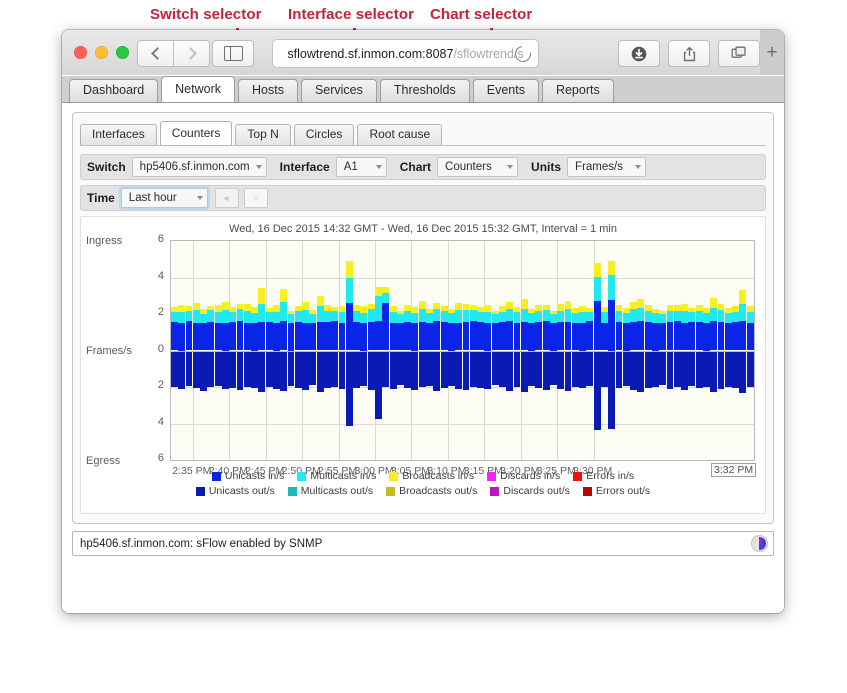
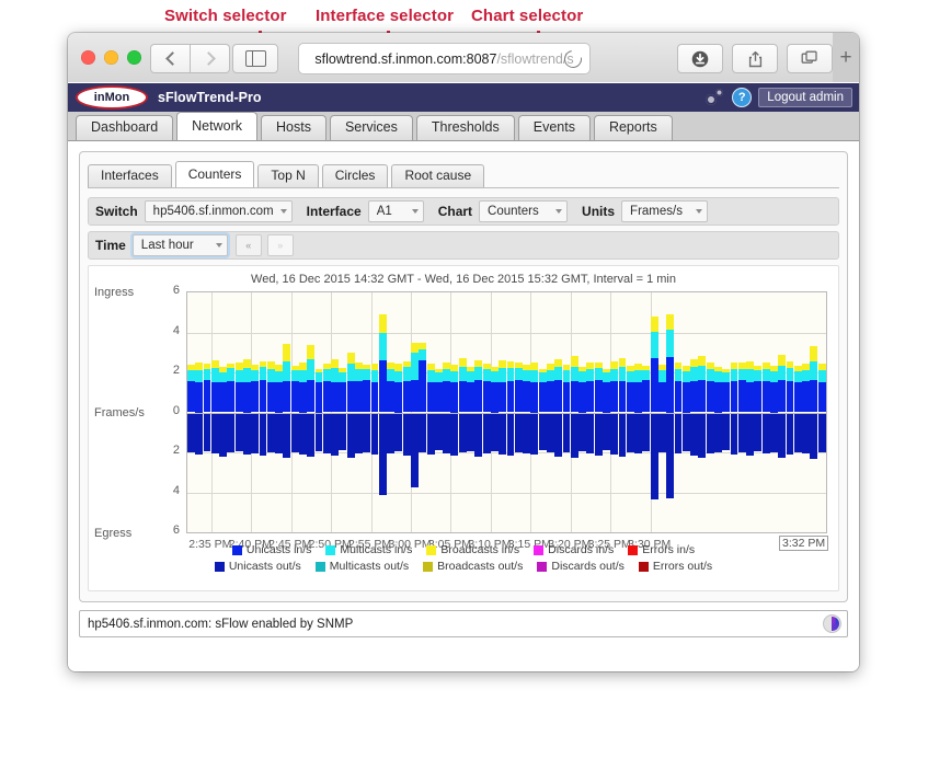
  Switch selector
  Interface selector
  Chart selector
  sflowtrend.sf.inmon.com:8087
  /sflowtrend/s
  +
+ inMon
+ sFlowTrend-Pro
+ ?
+ Logout admin
  Dashboard
  Network
  Hosts
  Services
  Thresholds
  Events
  Reports
  Interfaces
  Counters
  Top N
  Circles
  Root cause
  Switch
  hp5406.sf.inmon.com
  Interface
  A1
  Chart
  Counters
  Units
  Frames/s
  Time
  Last hour
  «
  »
  Wed, 16 Dec 2015 14:32 GMT - Wed, 16 Dec 2015 15:32 GMT, Interval = 1 min
  Ingress
  Frames/s
  Egress
  6
  4
  2
  0
  2
  4
  6
  2:35 PM
  2:45 PM
  2:5 PM
  2:55 PM
  3:00 P
  3:10 PM
  3:15M
  3:20 PM
  3:25 PM
  3:32 PM
  Unicasts in/s
  Multicasts in/s
  Broadcasts in/s
  Discards in/s
  Errors in/s
  Unicasts out/s
  Multicasts out/s
  Broadcasts out/s
  Discards out/s
  Errors out/s
  hp5406.sf.inmon.com: sFlow enabled by SNMP
